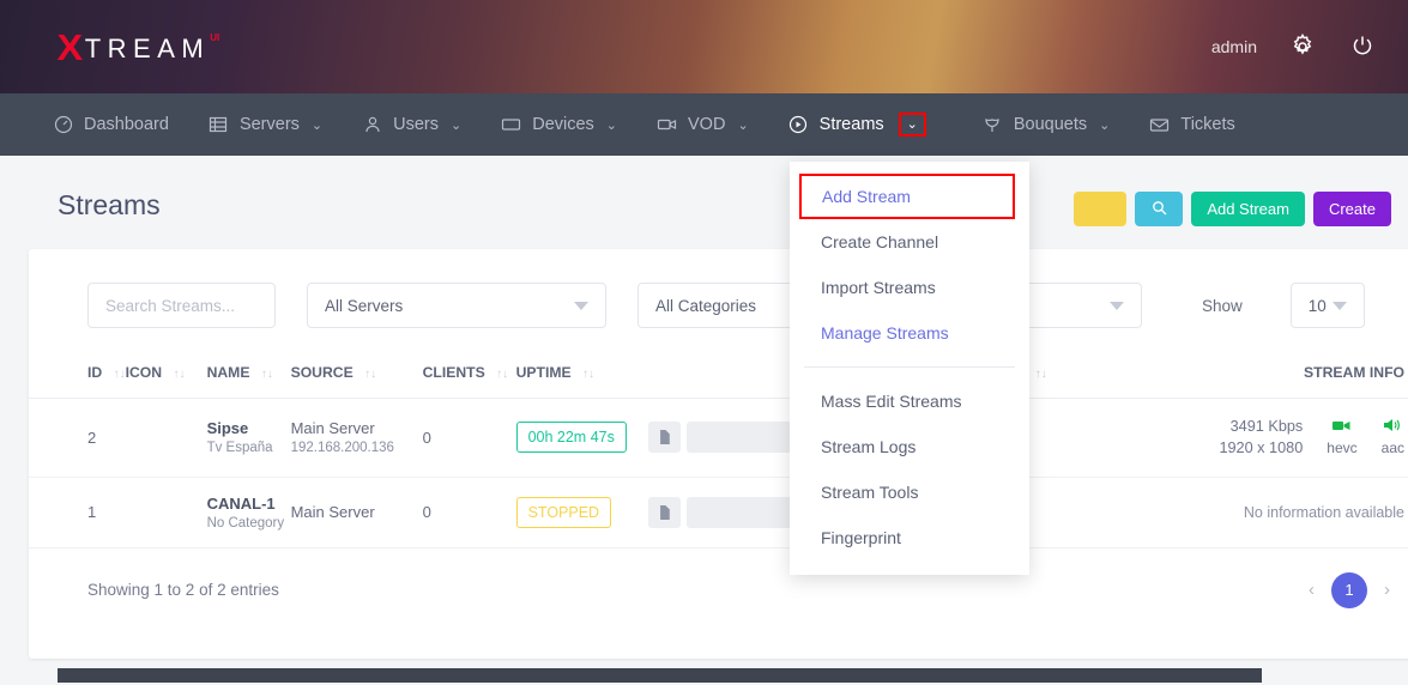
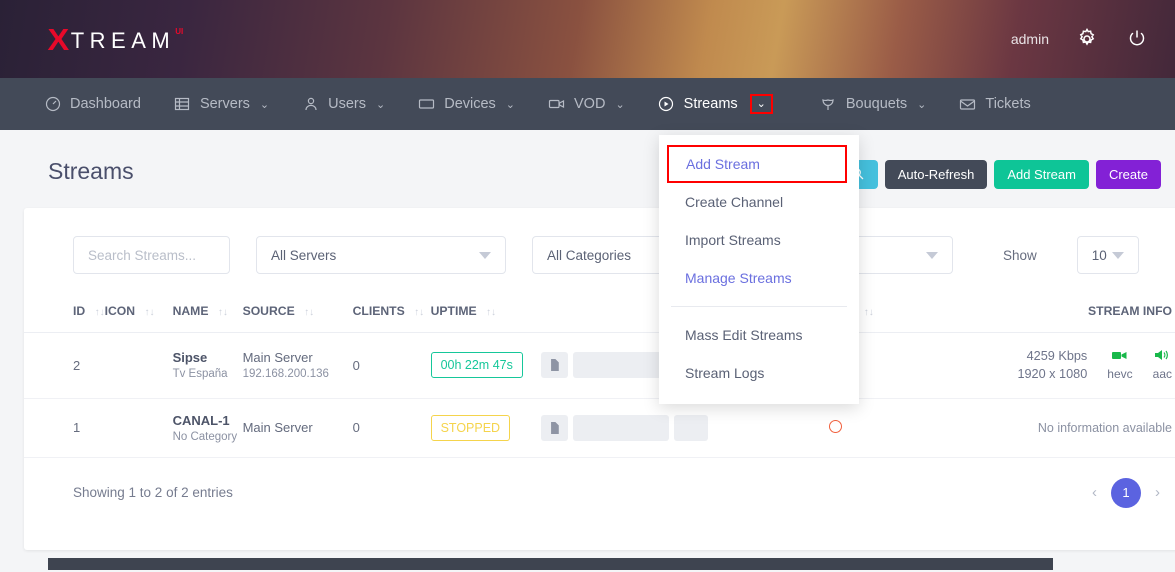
  X
  TREAM
  UI
  admin
  Dashboard
  Servers
  ⌄
  Users
  ⌄
  Devices
  ⌄
  VOD
  ⌄
  Streams
  ⌄
  Bouquets
  ⌄
  Tickets
  Streams
+ Auto-Refresh
  Add Stream
  Create
  Search Streams...
  All Servers
  All Categories
  Show
  10
  ID ↑↓	ICON ↑↓	NAME ↑↓	SOURCE ↑↓	CLIENTS ↑↓	UPTIME ↑↓			↑↓	STREAM INFO
- 2		Sipse Tv España	Main Server 192.168.200.136	0	00h 22m 47s				3491 Kbps 1920 x 1080 hevc aac
+ 2		Sipse Tv España	Main Server 192.168.200.136	0	00h 22m 47s				4259 Kbps 1920 x 1080 hevc aac
  1		CANAL-1 No Category	Main Server	0	STOPPED				No information available
  Showing 1 to 2 of 2 entries
  ‹
  1
  ›
  Add Stream
  Create Channel
  Import Streams
  Manage Streams
  Mass Edit Streams
  Stream Logs
- Stream Tools
- Fingerprint
